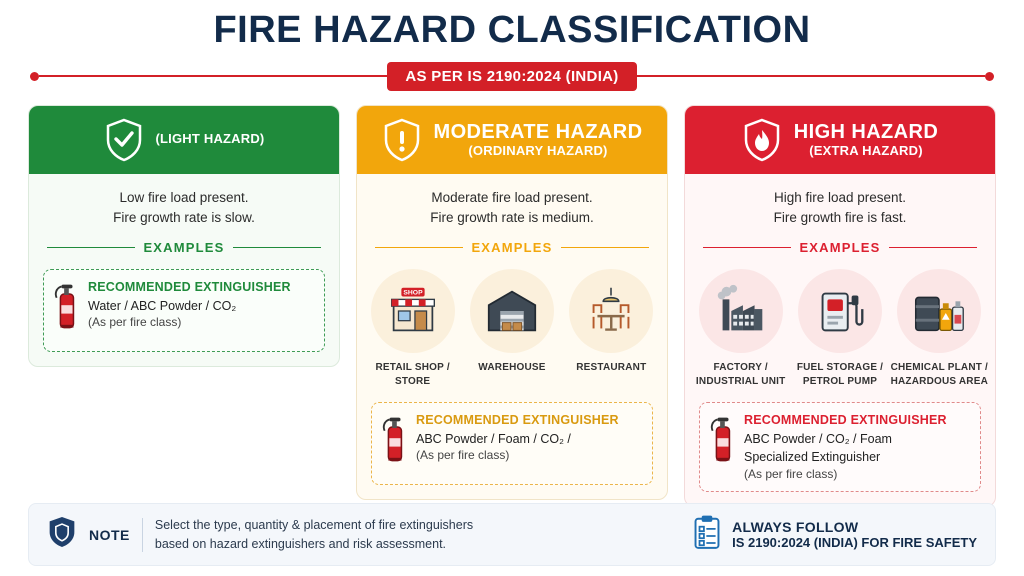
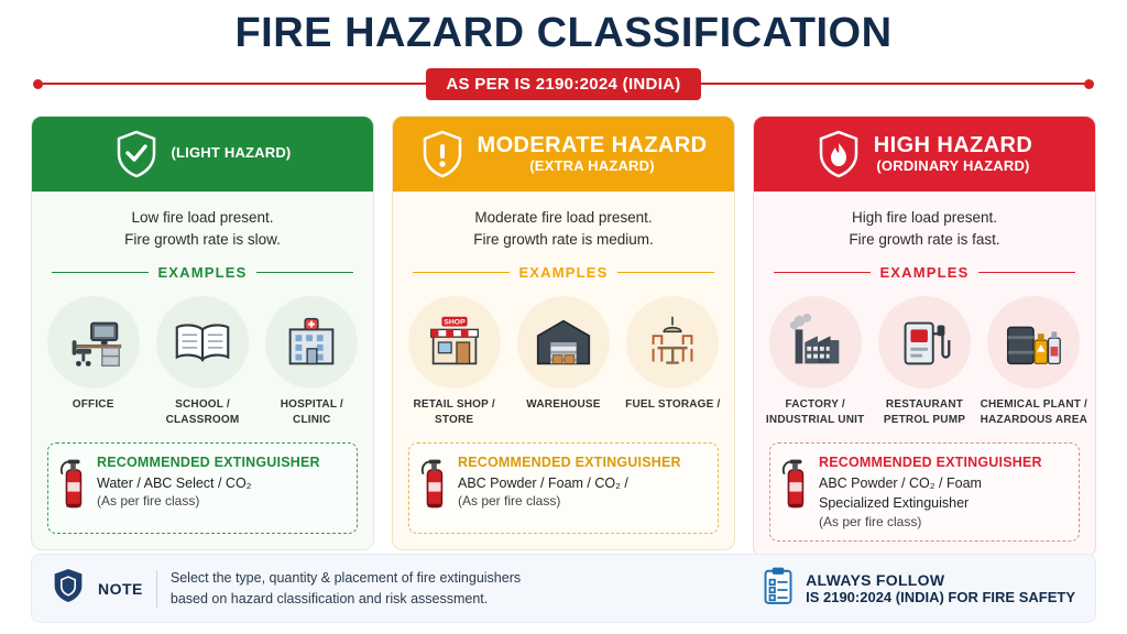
  FIRE HAZARD CLASSIFICATION
  AS PER IS 2190:2024 (INDIA)
  (LIGHT HAZARD)
  Low fire load present.
  Fire growth rate is slow.
  EXAMPLES
+ OFFICE
+ SCHOOL /
+ CLASSROOM
+ HOSPITAL /
+ CLINIC
  RECOMMENDED EXTINGUISHER
- Water / ABC Powder / CO₂
+ Water / ABC Select / CO₂
  (As per fire class)
  MODERATE HAZARD
- (ORDINARY HAZARD)
+ (EXTRA HAZARD)
  Moderate fire load present.
  Fire growth rate is medium.
  EXAMPLES
  RETAIL SHOP /
  STORE
  WAREHOUSE
- RESTAURANT
+ FUEL STORAGE /
  RECOMMENDED EXTINGUISHER
  ABC Powder / Foam / CO₂ /
  (As per fire class)
  HIGH HAZARD
- (EXTRA HAZARD)
+ (ORDINARY HAZARD)
  High fire load present.
- Fire growth fire is fast.
+ Fire growth rate is fast.
  EXAMPLES
  FACTORY /
  INDUSTRIAL UNIT
- FUEL STORAGE /
+ RESTAURANT
  PETROL PUMP
  CHEMICAL PLANT /
  HAZARDOUS AREA
  RECOMMENDED EXTINGUISHER
  ABC Powder / CO₂ / Foam
  Specialized Extinguisher
  (As per fire class)
  NOTE
  Select the type, quantity & placement of fire extinguishers
- based on hazard extinguishers and risk assessment.
+ based on hazard classification and risk assessment.
  ALWAYS FOLLOW
  IS 2190:2024 (INDIA) FOR FIRE SAFETY
